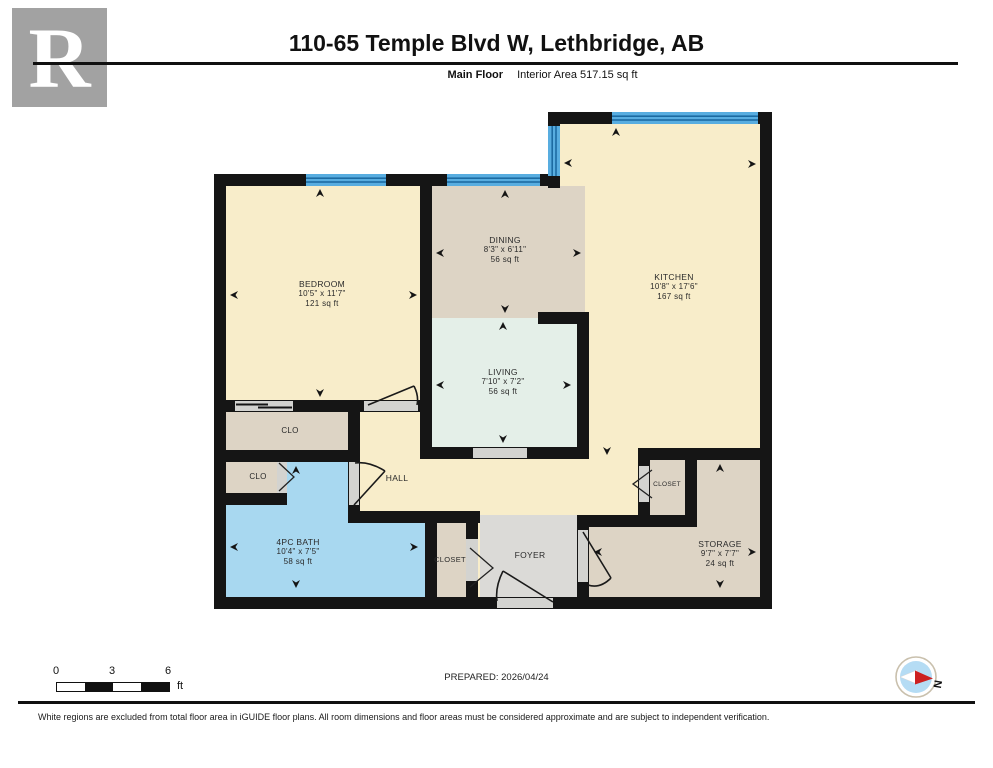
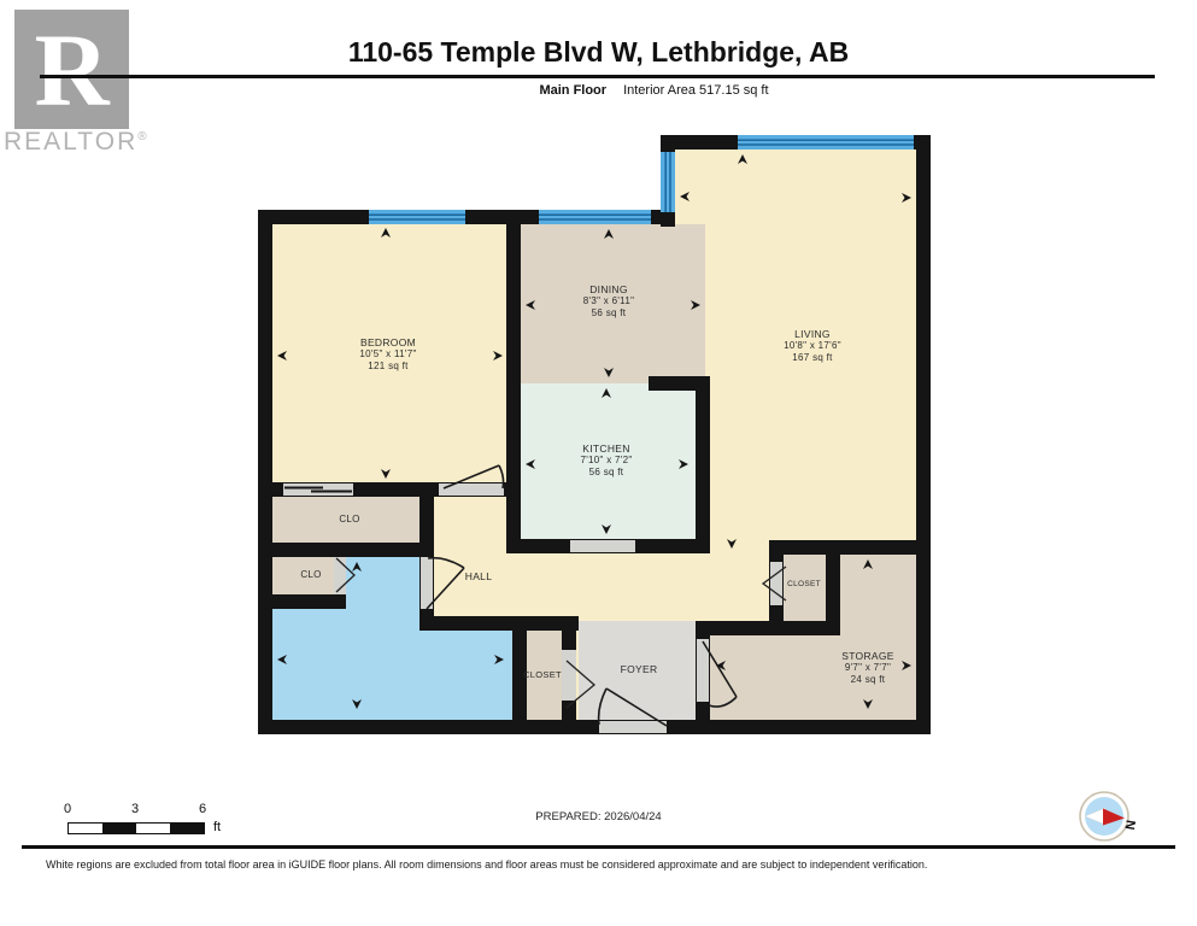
  R
+ REALTOR®
  110-65 Temple Blvd W, Lethbridge, AB
  Main Floor
  Interior Area 517.15 sq ft
  BEDROOM
  10'5" x 11'7"
  121 sq ft
  DINING
  8'3" x 6'11"
  56 sq ft
- KITCHEN
+ LIVING
  10'8" x 17'6"
  167 sq ft
- LIVING
+ KITCHEN
  7'10" x 7'2"
  56 sq ft
- 4PC BATH
- 10'4" x 7'5"
- 58 sq ft
  STORAGE
  9'7" x 7'7"
  24 sq ft
  HALL
  FOYER
  CLO
  CLO
  CLOSET
  0
  3
  6
  ft
  PREPARED: 2026/04/24
  White regions are excluded from total floor area in iGUIDE floor plans. All room dimensions and floor areas must be considered approximate and are subject to independent verification.
